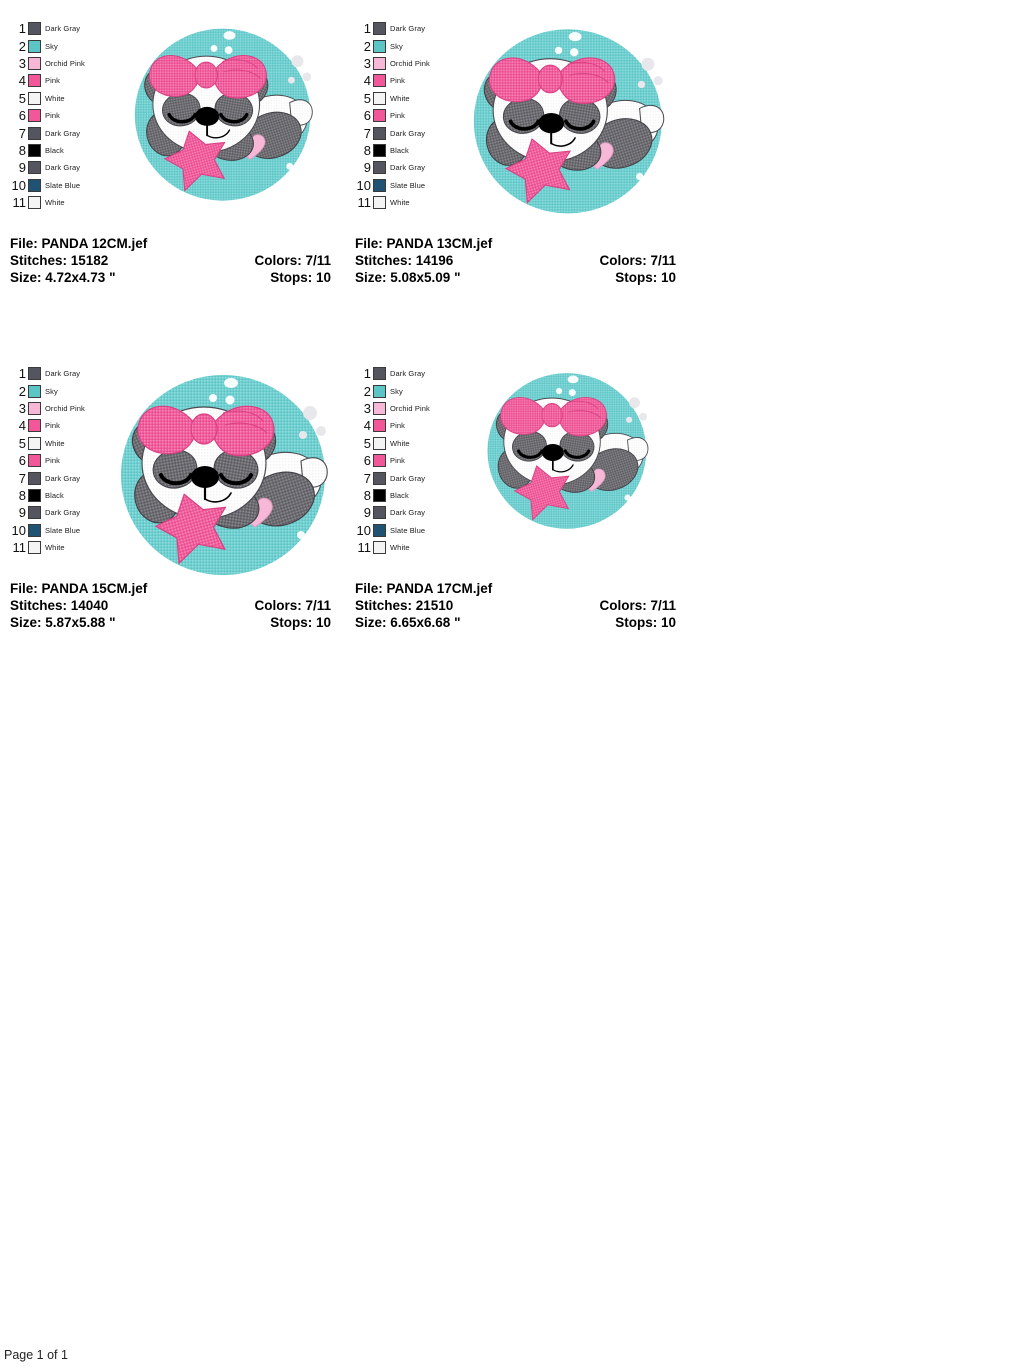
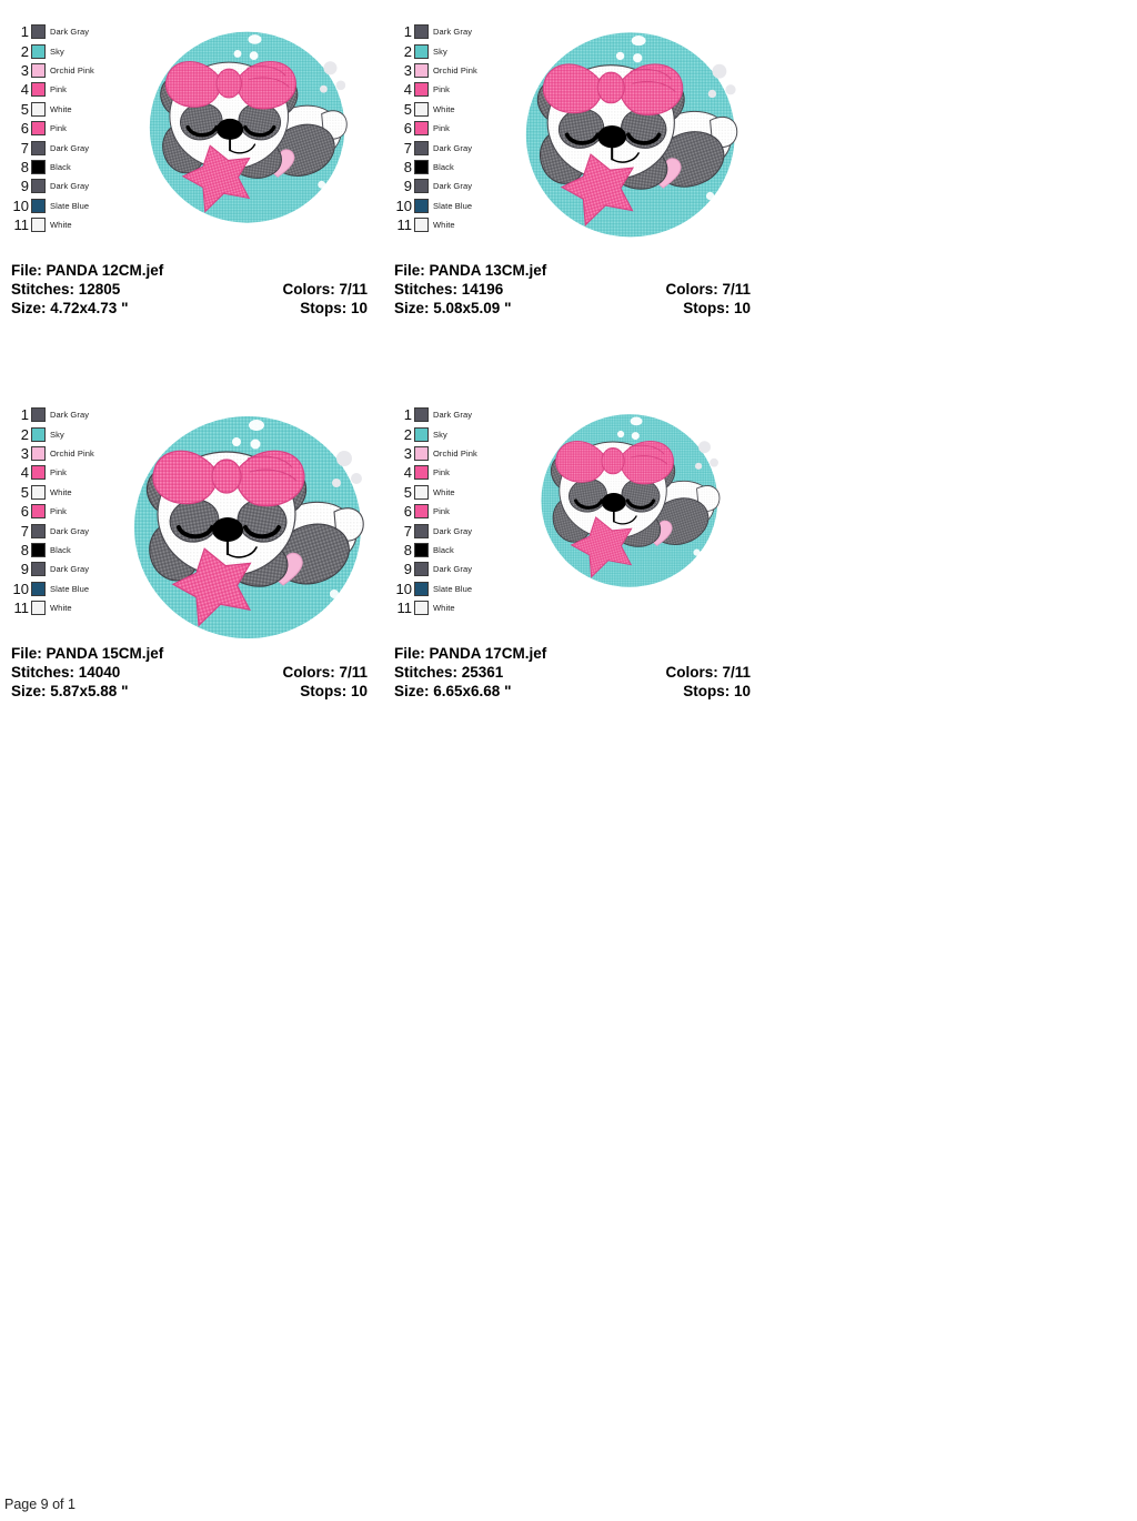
  1
  Dark Gray
  2
  Sky
  3
  Orchid Pink
  4
  Pink
  5
  White
  6
  Pink
  7
  Dark Gray
  8
  Black
  9
  Dark Gray
  10
  Slate Blue
  11
  White
  File: PANDA 12CM.jef
- Stitches: 15182
+ Stitches: 12805
  Colors: 7/11
  Size: 4.72x4.73 "
  Stops: 10
  1
  Dark Gray
  2
  Sky
  3
  Orchid Pink
  4
  Pink
  5
  White
  6
  Pink
  7
  Dark Gray
  8
  Black
  9
  Dark Gray
  10
  Slate Blue
  11
  White
  File: PANDA 13CM.jef
  Stitches: 14196
  Colors: 7/11
  Size: 5.08x5.09 "
  Stops: 10
  1
  Dark Gray
  2
  Sky
  3
  Orchid Pink
  4
  Pink
  5
  White
  6
  Pink
  7
  Dark Gray
  8
  Black
  9
  Dark Gray
  10
  Slate Blue
  11
  White
  File: PANDA 15CM.jef
  Stitches: 14040
  Colors: 7/11
  Size: 5.87x5.88 "
  Stops: 10
  1
  Dark Gray
  2
  Sky
  3
  Orchid Pink
  4
  Pink
  5
  White
  6
  Pink
  7
  Dark Gray
  8
  Black
  9
  Dark Gray
  10
  Slate Blue
  11
  White
  File: PANDA 17CM.jef
- Stitches: 21510
+ Stitches: 25361
  Colors: 7/11
  Size: 6.65x6.68 "
  Stops: 10
- Page 1 of 1
+ Page 9 of 1
